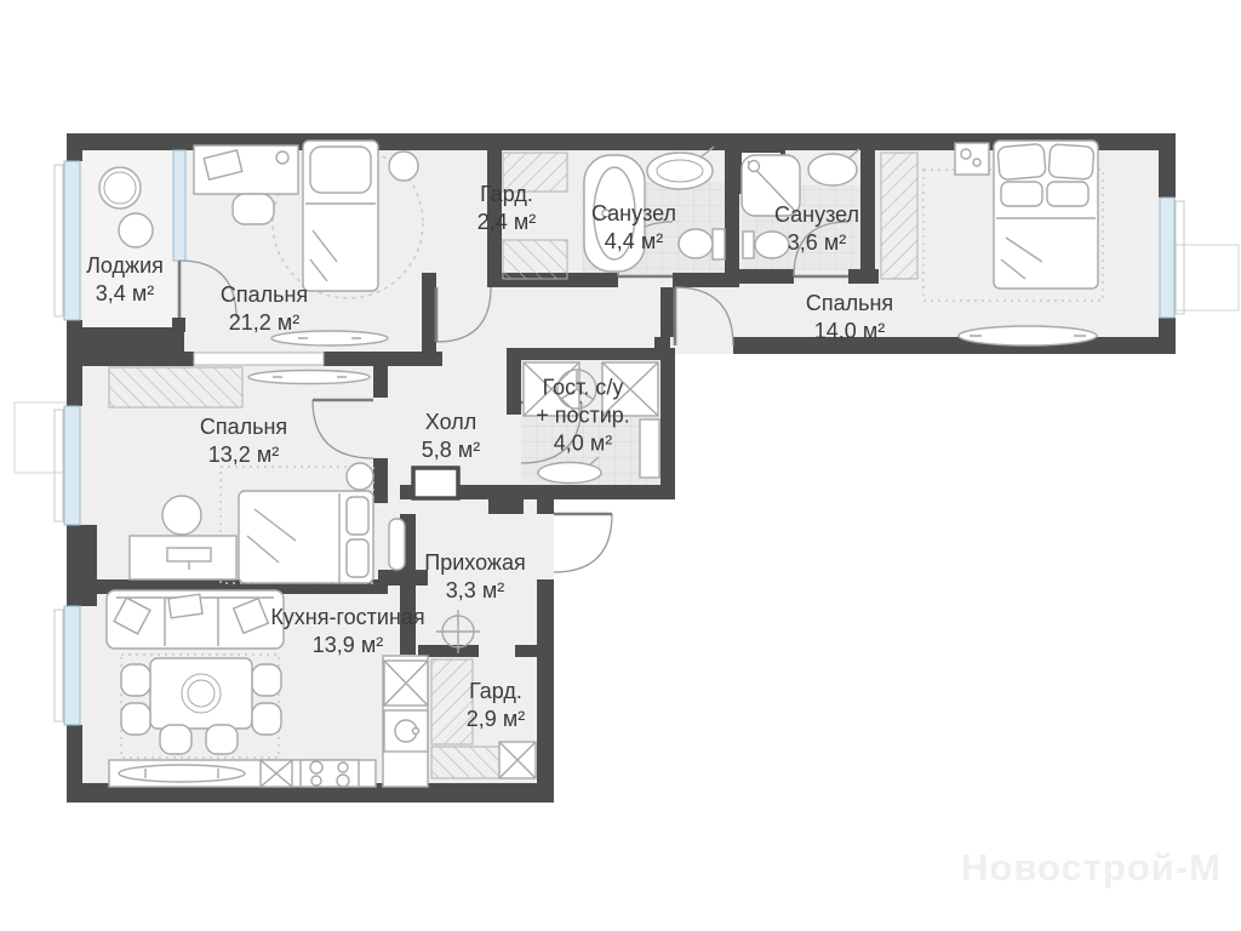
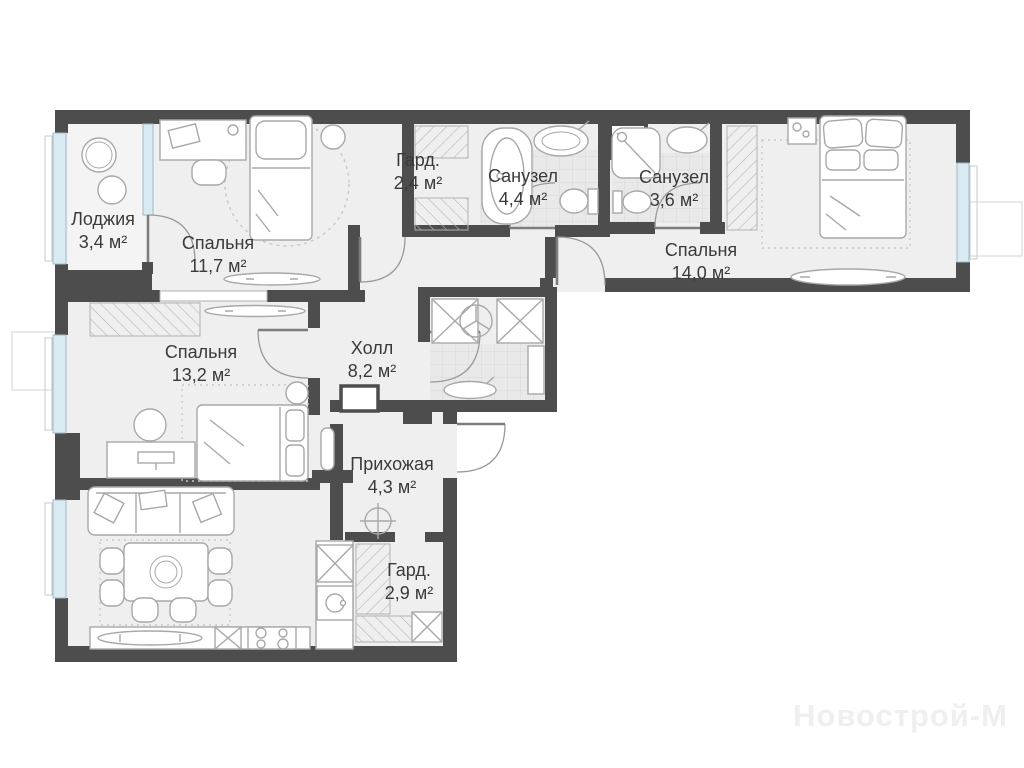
  Лоджия
  3,4 м²
  Спальня
- 21,2 м²
+ 11,7 м²
  Гард.
  2,4 м²
  Санузел
  4,4 м²
  Санузел
  3,6 м²
  Спальня
  14,0 м²
  Спальня
  13,2 м²
  Холл
- 5,8 м²
+ 8,2 м²
- Гост. с/у
- + постир.
- 4,0 м²
  Прихожая
- 3,3 м²
+ 4,3 м²
- Кухня-гостиная
- 13,9 м²
  Гард.
  2,9 м²
